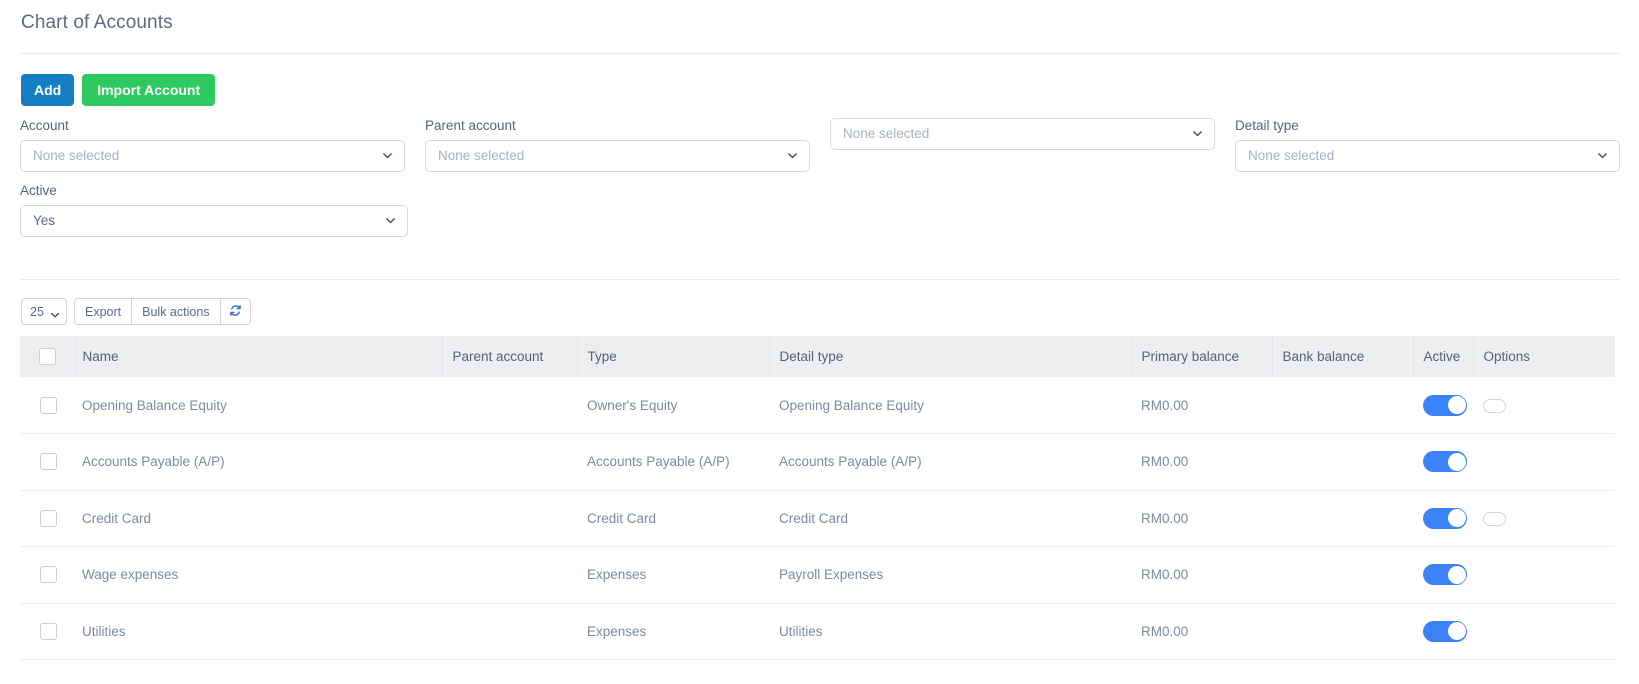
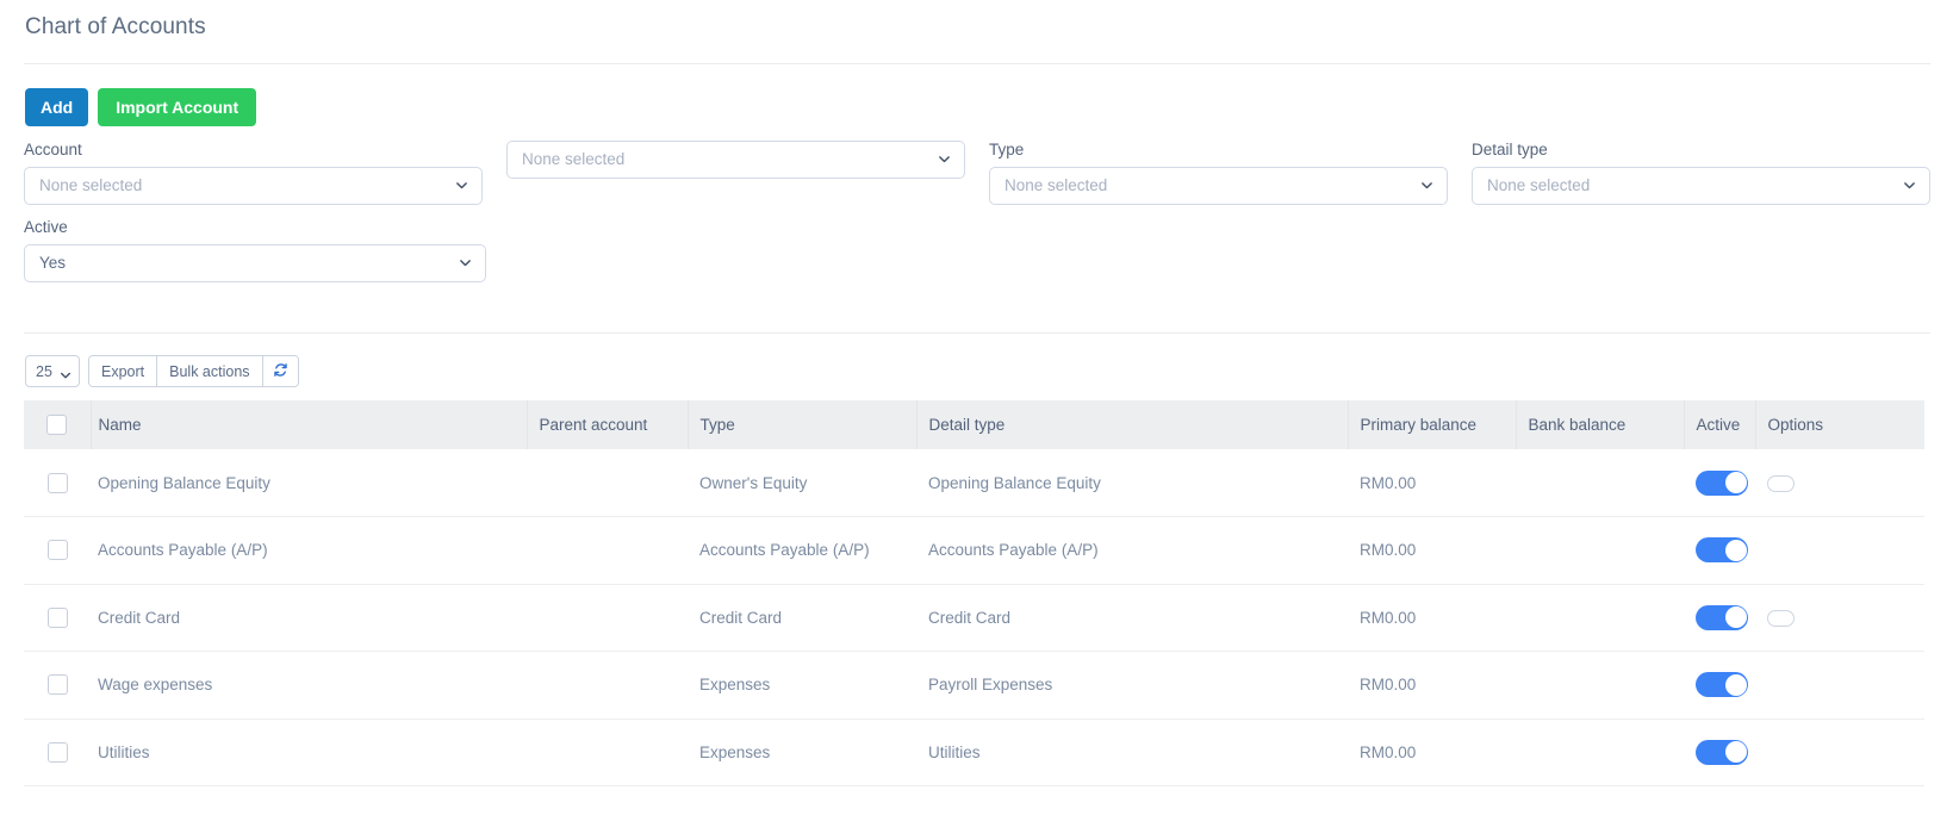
  Chart of Accounts
  Add
  Import Account
  Account
  None selected
- Parent account
  None selected
+ Type
  None selected
  Detail type
  None selected
  Active
  Yes
  25
  Export
  Bulk actions
  	Name	Parent account	Type	Detail type	Primary balance	Bank balance	Active	Options
  	Opening Balance Equity		Owner's Equity	Opening Balance Equity	RM0.00
  	Accounts Payable (A/P)		Accounts Payable (A/P)	Accounts Payable (A/P)	RM0.00
  	Credit Card		Credit Card	Credit Card	RM0.00
  	Wage expenses		Expenses	Payroll Expenses	RM0.00
  	Utilities		Expenses	Utilities	RM0.00
